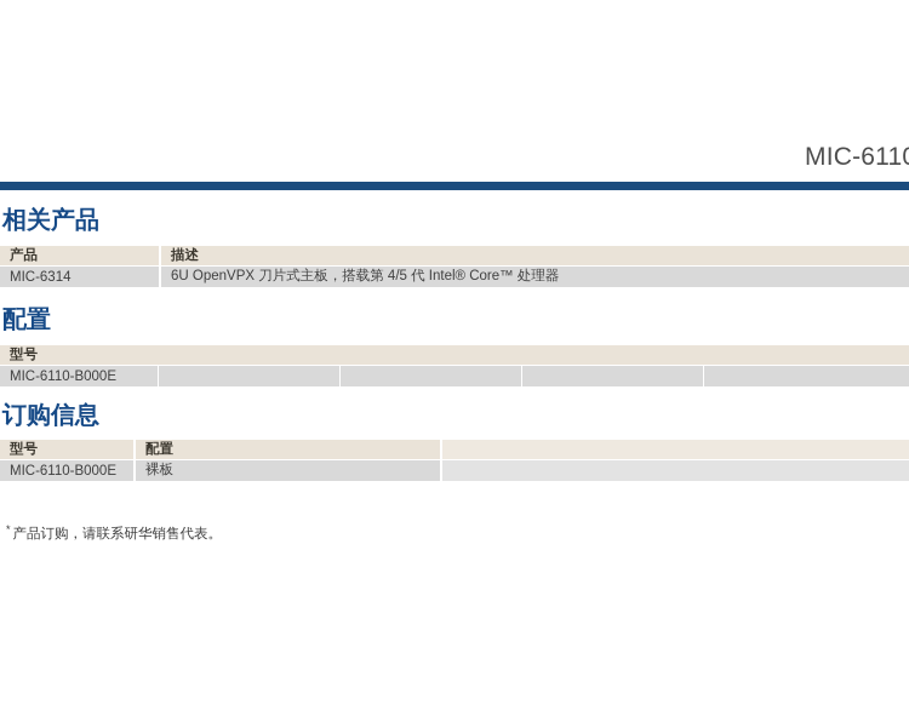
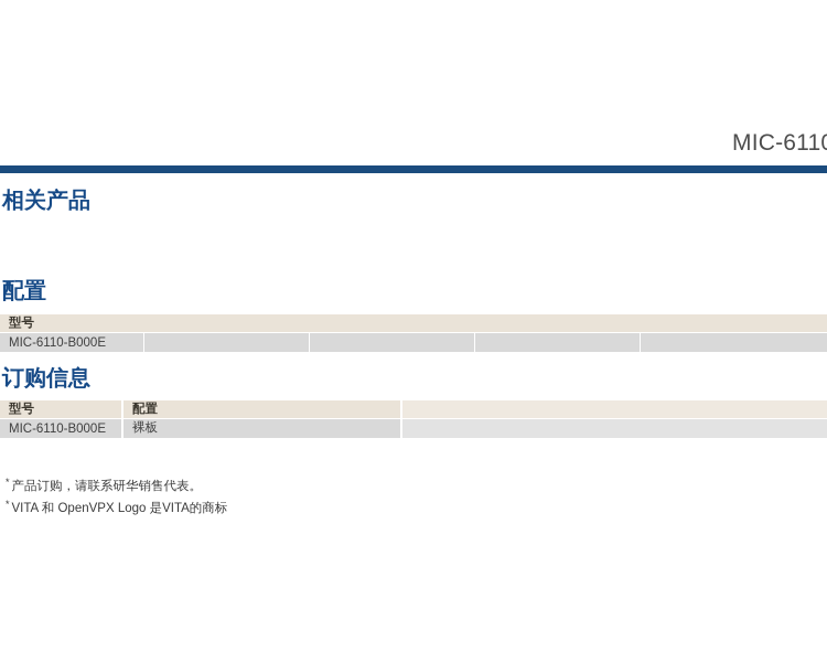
  MIC-611
  相关产品
- 产品
- 描述
- MIC-6314
- 6U OpenVPX 刀片式主板，搭载第 4/5 代 Intel® Core™ 处理器
  配置
  型号
  MIC-6110-B000E
  订购信息
  型号
  配置
  MIC-6110-B000E
  裸板
  * 产品订购，请联系研华销售代表。
+ * VITA 和 OpenVPX Logo 是VITA的商标
